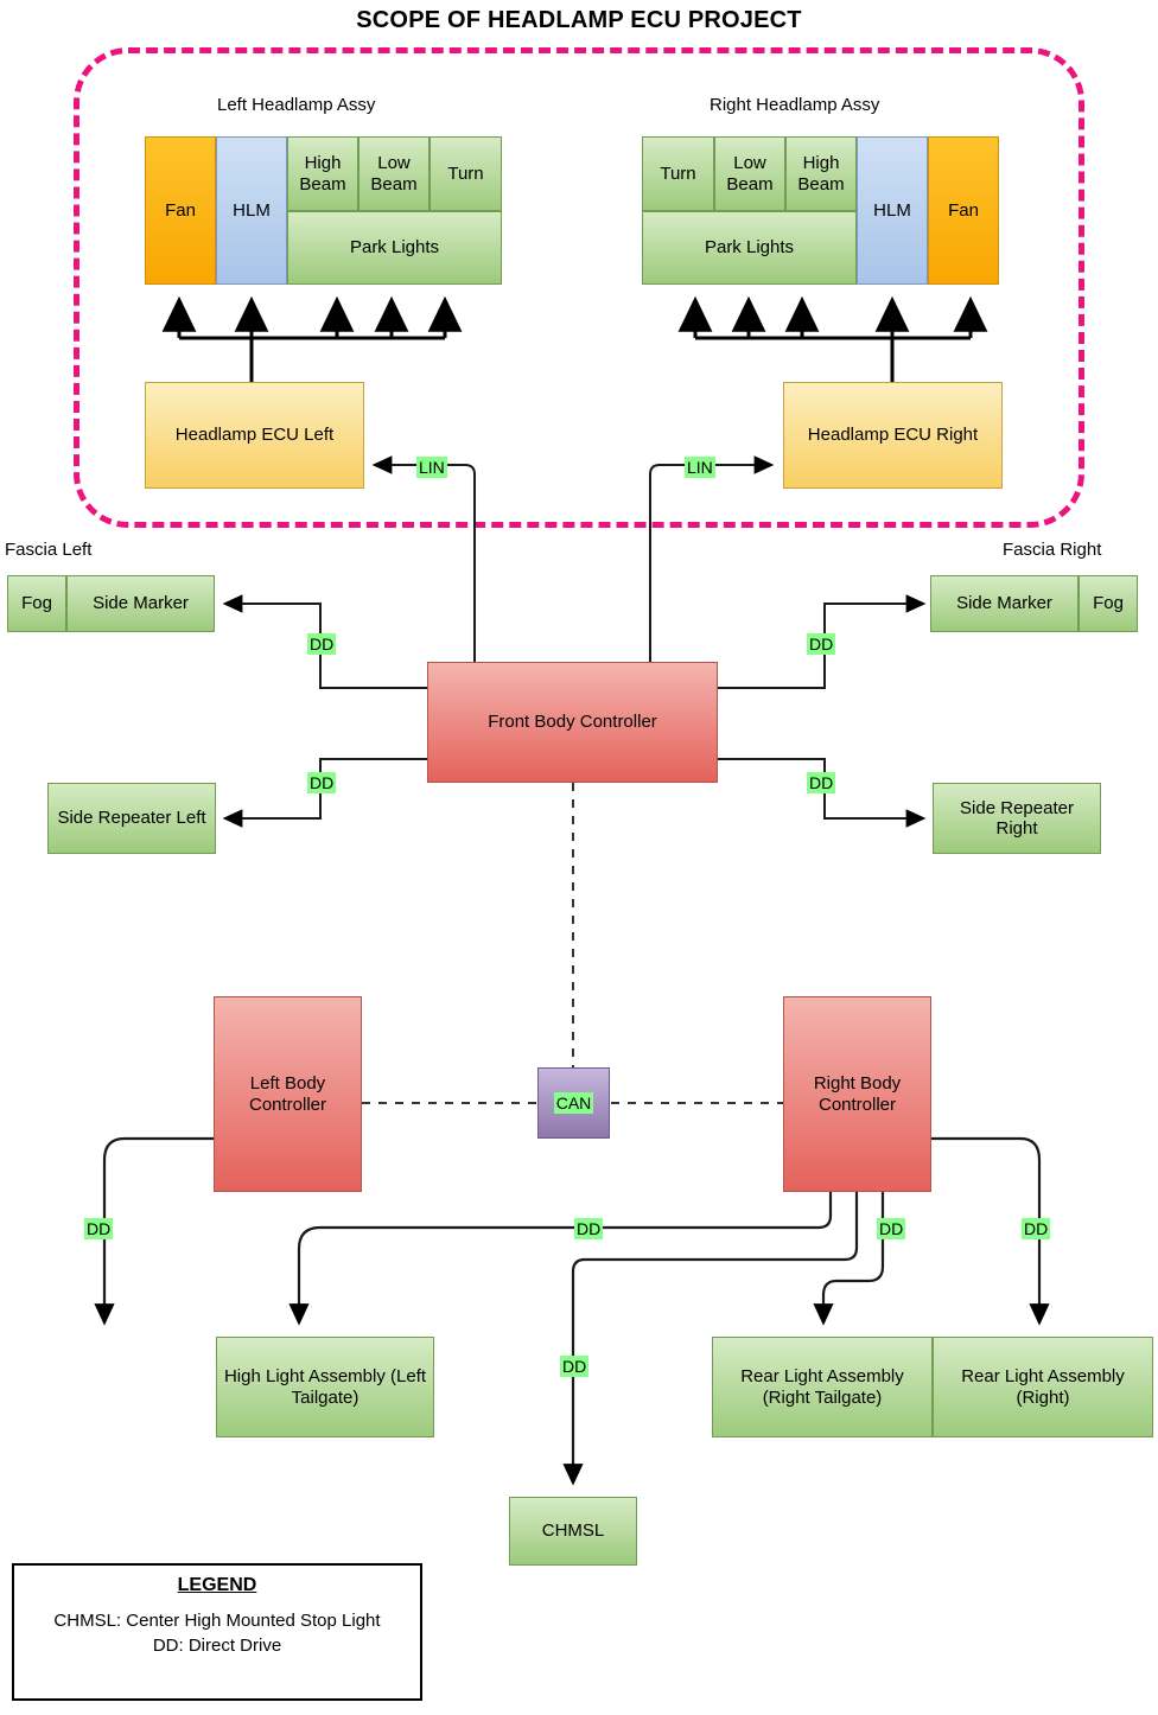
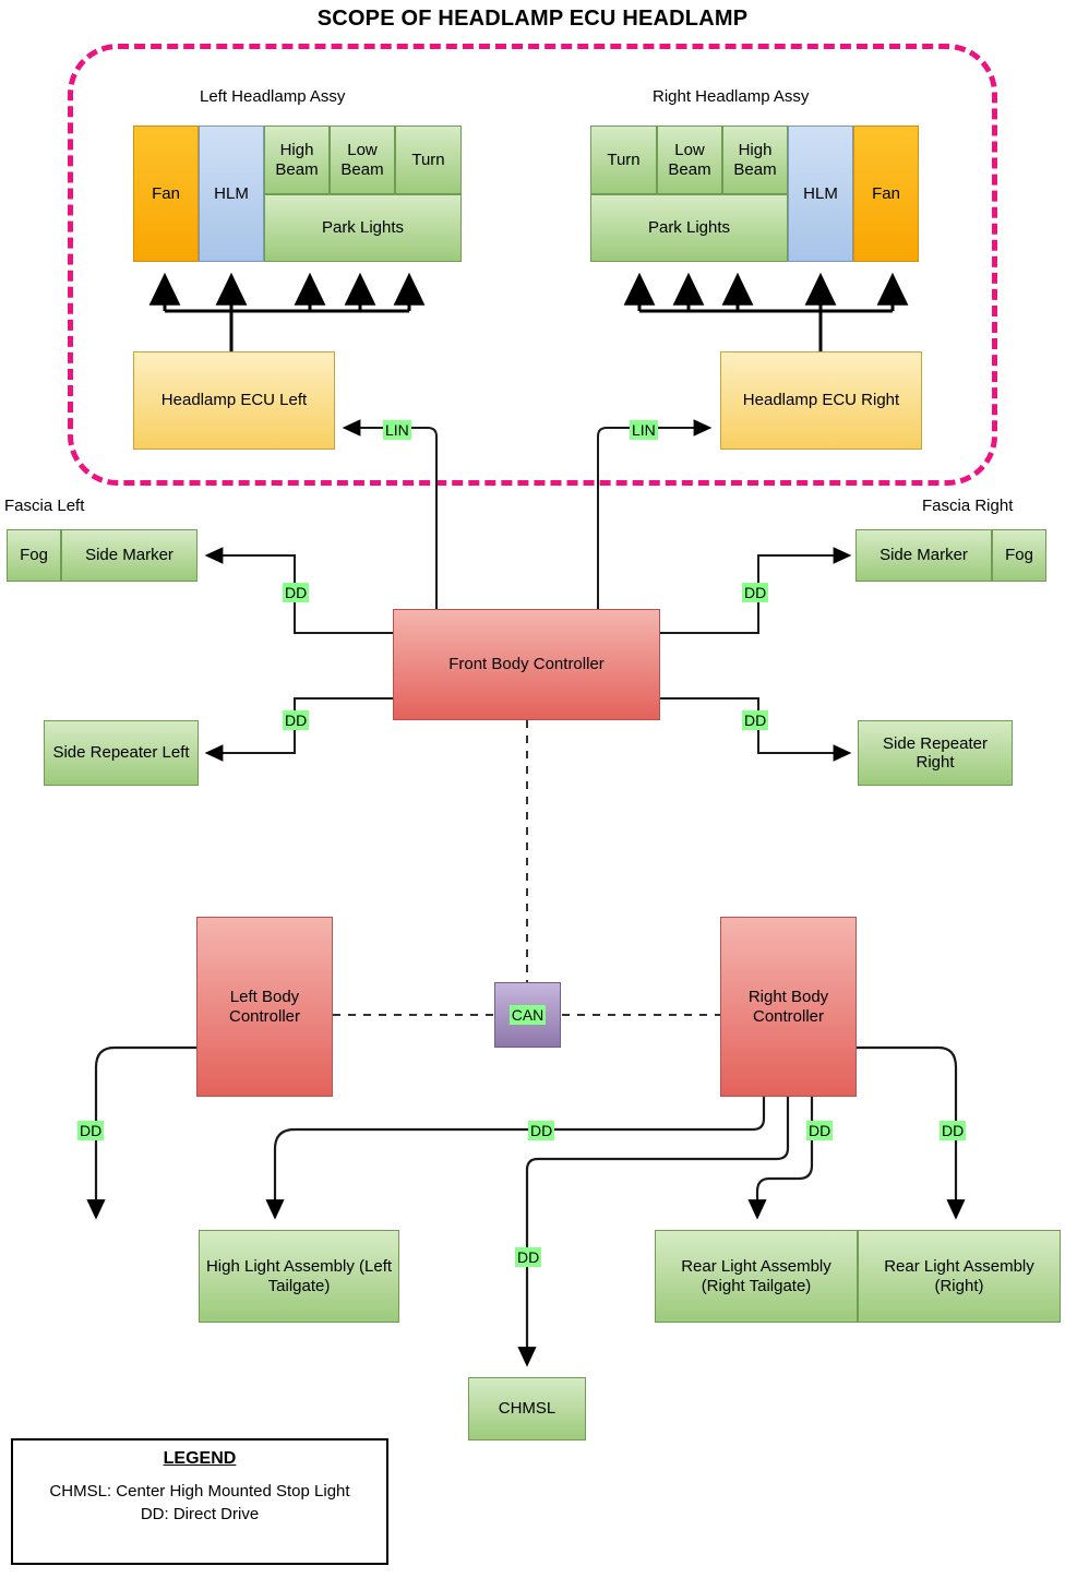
- SCOPE OF HEADLAMP ECU PROJECT
+ SCOPE OF HEADLAMP ECU HEADLAMP
  Left Headlamp Assy
  Right Headlamp Assy
  Fascia Left
  Fascia Right
  Fan
  HLM
  High Beam
  Low Beam
  Turn
  Park Lights
  Turn
  Low Beam
  High Beam
  Park Lights
  HLM
  Fan
  Headlamp ECU Left
  Headlamp ECU Right
  Fog
  Side Marker
  Side Marker
  Fog
  Front Body Controller
  Side Repeater Left
  Side Repeater Right
  Left Body Controller
  Right Body Controller
  CAN
  High Light Assembly (Left Tailgate)
  Rear Light Assembly (Right Tailgate)
  Rear Light Assembly (Right)
  CHMSL
  LIN
  LIN
  DD
  DD
  DD
  DD
  DD
  DD
  DD
  DD
  DD
  LEGEND
  CHMSL: Center High Mounted Stop Light
  DD: Direct Drive
